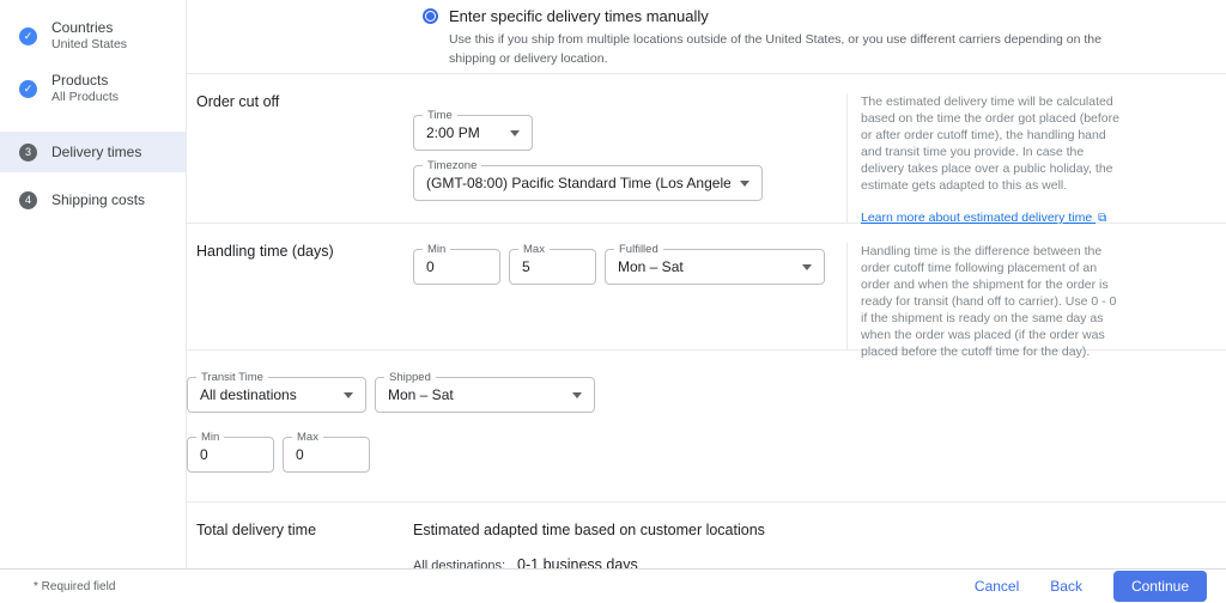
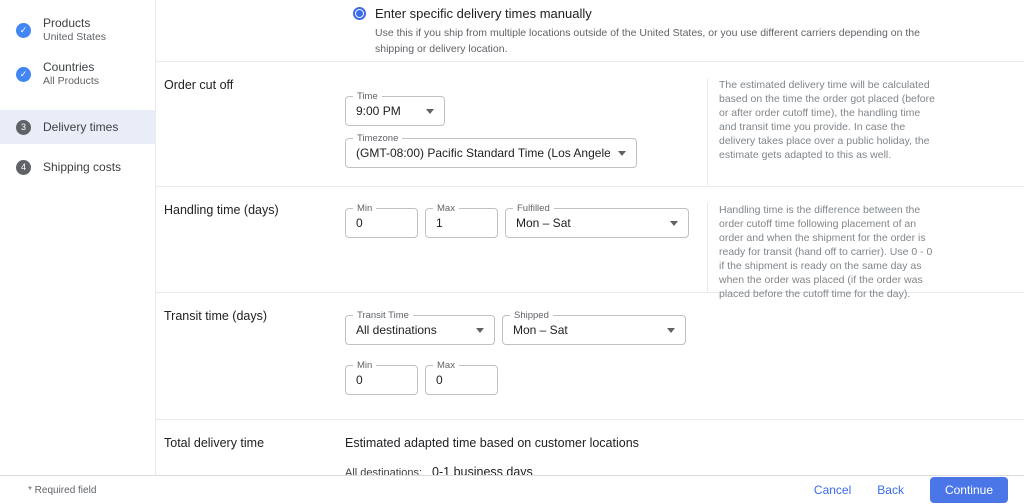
  ✓
- Countries
+ Products
  United States
  ✓
- Products
+ Countries
  All Products
  3
  Delivery times
  4
  Shipping costs
  Enter specific delivery times manually
  Use this if you ship from multiple locations outside of the United States, or you use different carriers depending on the shipping or delivery location.
  Order cut off
  Time
- 2:00 PM
+ 9:00 PM
  Timezone
  (GMT-08:00) Pacific Standard Time (Los Angele
- The estimated delivery time will be calculated based on the time the order got placed (before or after order cutoff time), the handling hand and transit time you provide. In case the delivery takes place over a public holiday, the estimate gets adapted to this as well.
+ The estimated delivery time will be calculated based on the time the order got placed (before or after order cutoff time), the handling time and transit time you provide. In case the delivery takes place over a public holiday, the estimate gets adapted to this as well.
- Learn more about estimated delivery time ⧉
  Handling time (days)
  Min
  0
  Max
- 5
+ 1
  Fulfilled
  Mon – Sat
  Handling time is the difference between the order cutoff time following placement of an order and when the shipment for the order is ready for transit (hand off to carrier). Use 0 - 0 if the shipment is ready on the same day as when the order was placed (if the order was placed before the cutoff time for the day).
+ Transit time (days)
  Transit Time
  All destinations
  Shipped
  Mon – Sat
  Min
  0
  Max
  0
  Total delivery time
  Estimated adapted time based on customer locations
  All destinations:
  0-1 business days
  * Required field
  Cancel
  Back
  Continue
